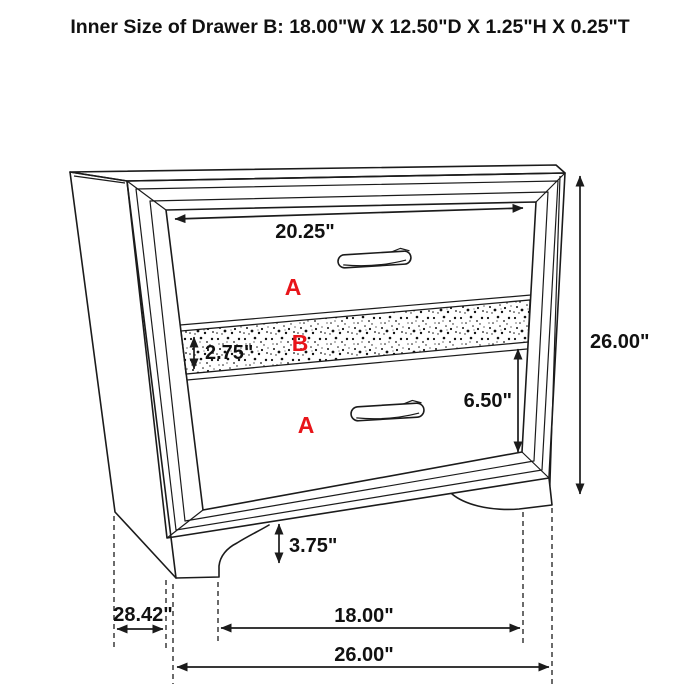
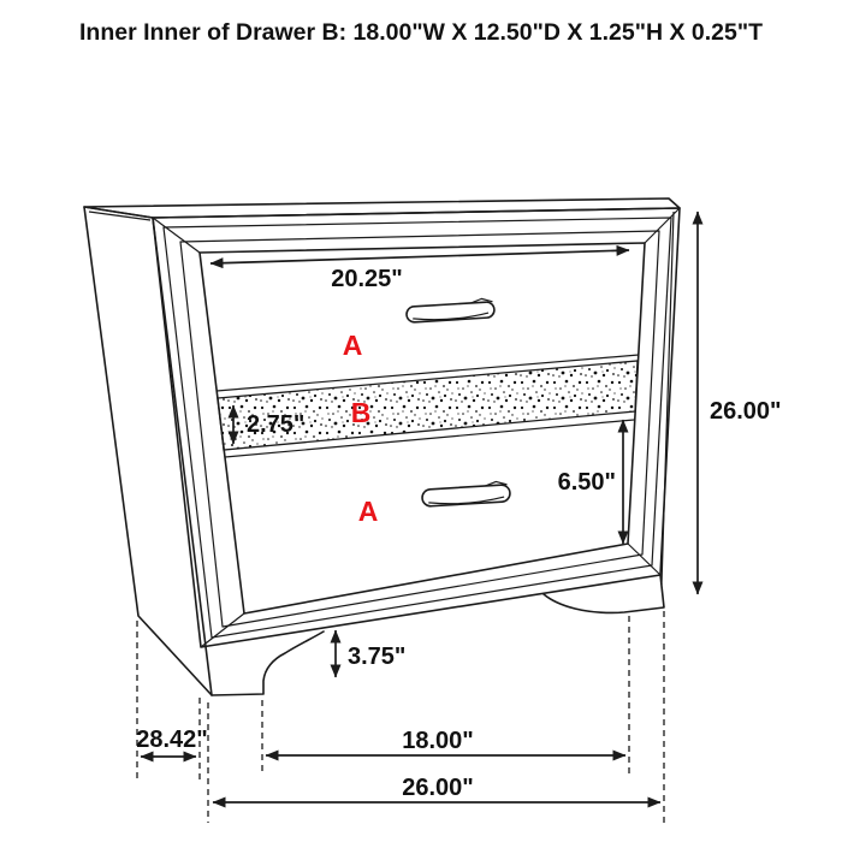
- Inner Size of Drawer B: 18.00"W X 12.50"D X 1.25"H X 0.25"T
+ Inner Inner of Drawer B: 18.00"W X 12.50"D X 1.25"H X 0.25"T
  20.25"
  2.75"
  6.50"
  26.00"
  3.75"
  28.42"
  18.00"
  26.00"
  A
  B
  A
